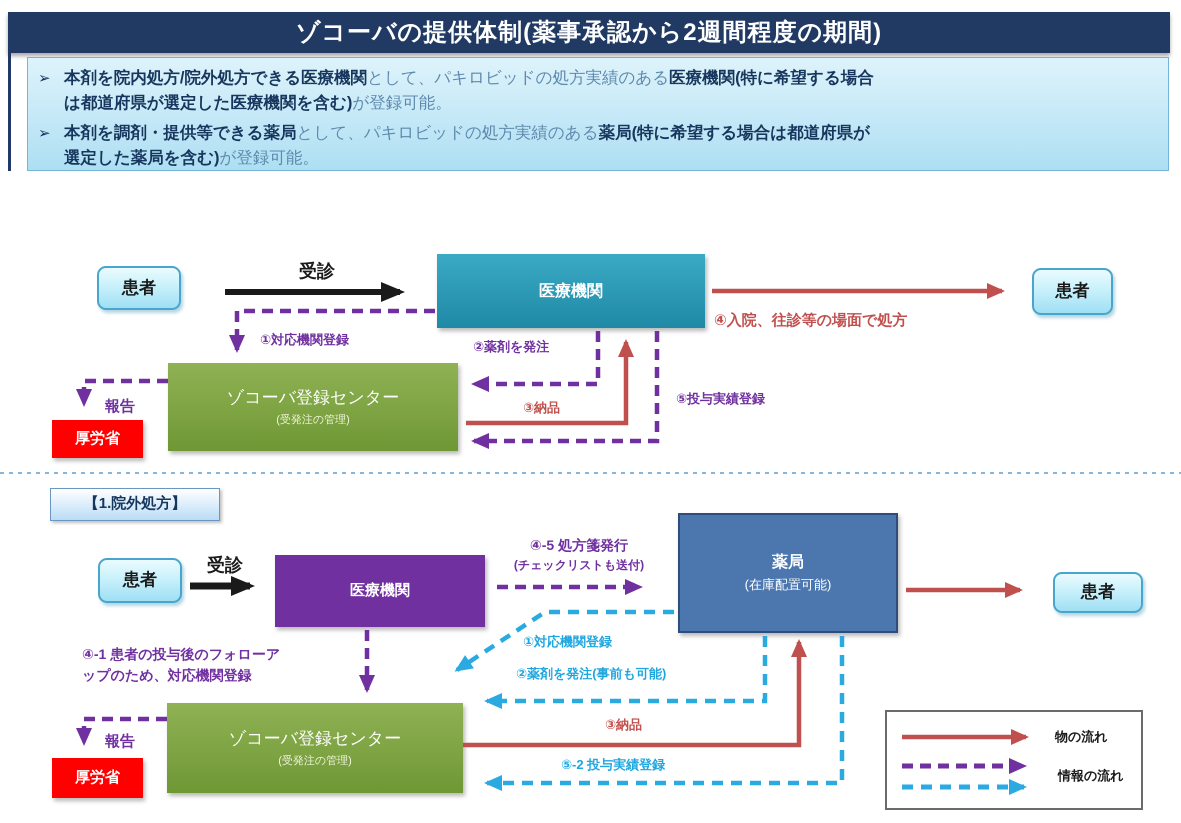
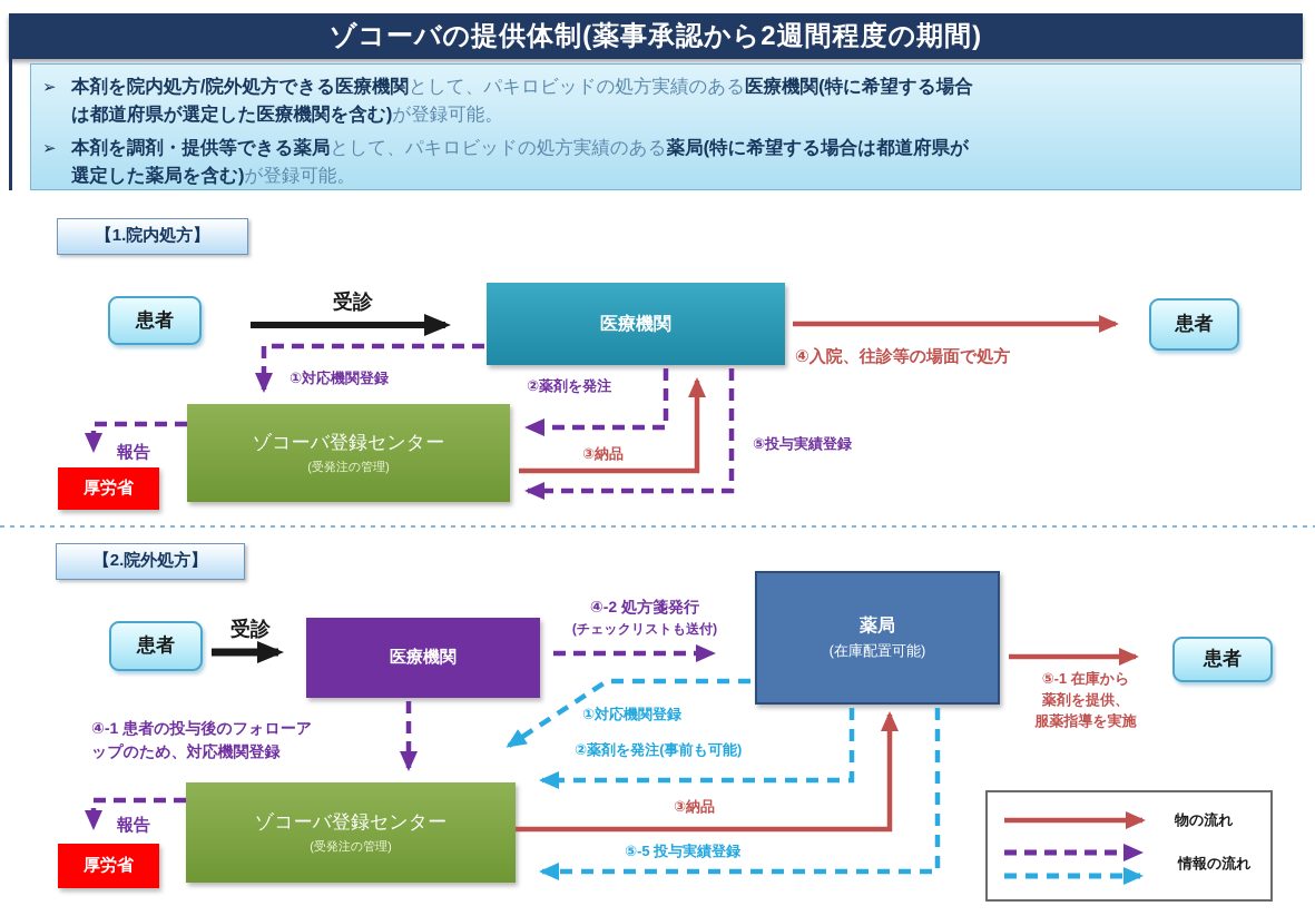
  ゾコーバの提供体制(薬事承認から2週間程度の期間)
  ➢
  本剤を院内処方/院外処方できる医療機関として、パキロビッドの処方実績のある医療機関(特に希望する場合
  は都道府県が選定した医療機関を含む)が登録可能。
  ➢
  本剤を調剤・提供等できる薬局として、パキロビッドの処方実績のある薬局(特に希望する場合は都道府県が
  選定した薬局を含む)が登録可能。
+ 【1.院内処方】
  患者
  医療機関
  患者
  ゾコーバ登録センター
  (受発注の管理)
  厚労省
  受診
  ①対応機関登録
  ②薬剤を発注
  ③納品
  ④入院、往診等の場面で処方
  ⑤投与実績登録
  報告
- 【1.院外処方】
+ 【2.院外処方】
  患者
  医療機関
  薬局
  (在庫配置可能)
  患者
  ゾコーバ登録センター
  (受発注の管理)
  厚労省
  受診
- ④-5 処方箋発行
+ ④-2 処方箋発行
  (チェックリストも送付)
  ④-1 患者の投与後のフォローア
  ップのため、対応機関登録
  ①対応機関登録
  ②薬剤を発注(事前も可能)
  ③納品
- ⑤-2 投与実績登録
+ ⑤-5 投与実績登録
+ ⑤-1 在庫から
+ 薬剤を提供、
+ 服薬指導を実施
  報告
  物の流れ
  情報の流れ
